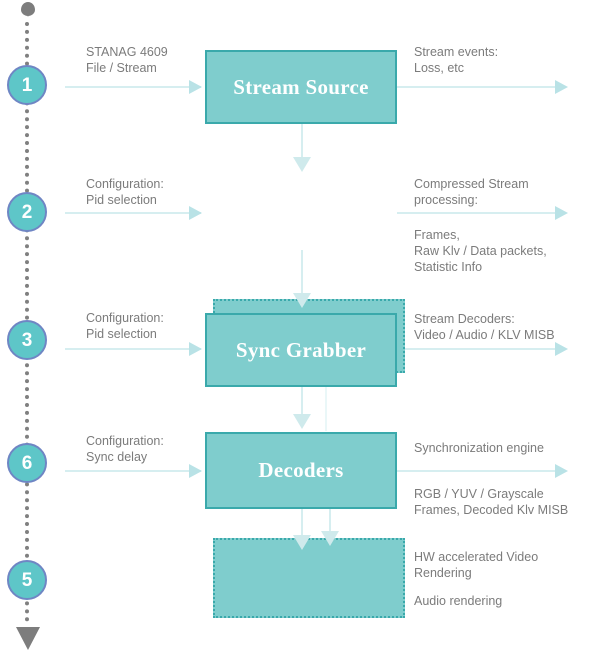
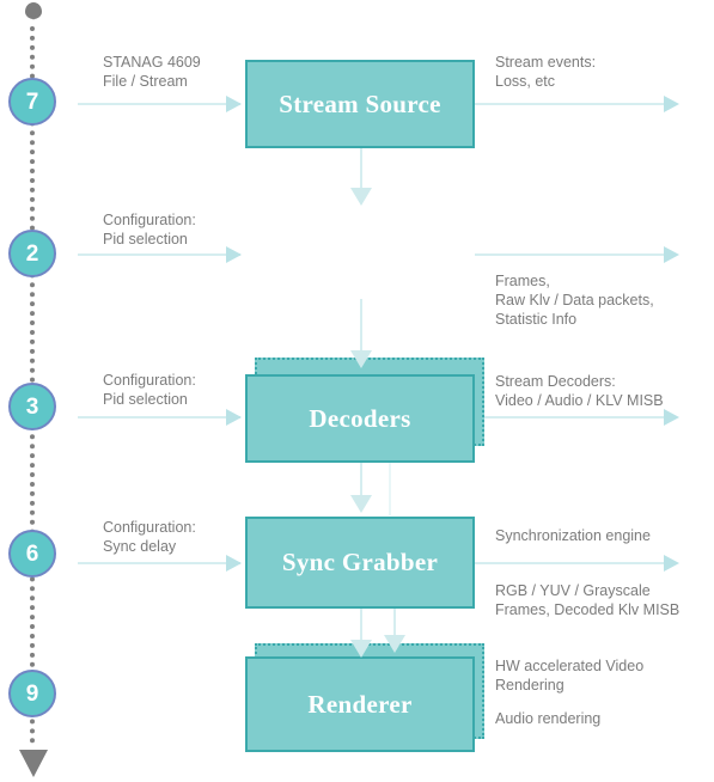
- 1
+ 7
  2
  3
  6
- 5
+ 9
  Stream Source
  STANAG 4609
  File / Stream
  Stream events:
  Loss, etc
  Configuration:
  Pid selection
- Compressed Stream
- processing:
  Frames,
  Raw Klv / Data packets,
  Statistic Info
- Sync Grabber
+ Decoders
  Configuration:
  Pid selection
  Stream Decoders:
  Video / Audio / KLV MISB
- Decoders
+ Sync Grabber
  Configuration:
  Sync delay
  Synchronization engine
  RGB / YUV / Grayscale
  Frames, Decoded Klv MISB
+ Renderer
  HW accelerated Video
  Rendering
  Audio rendering
